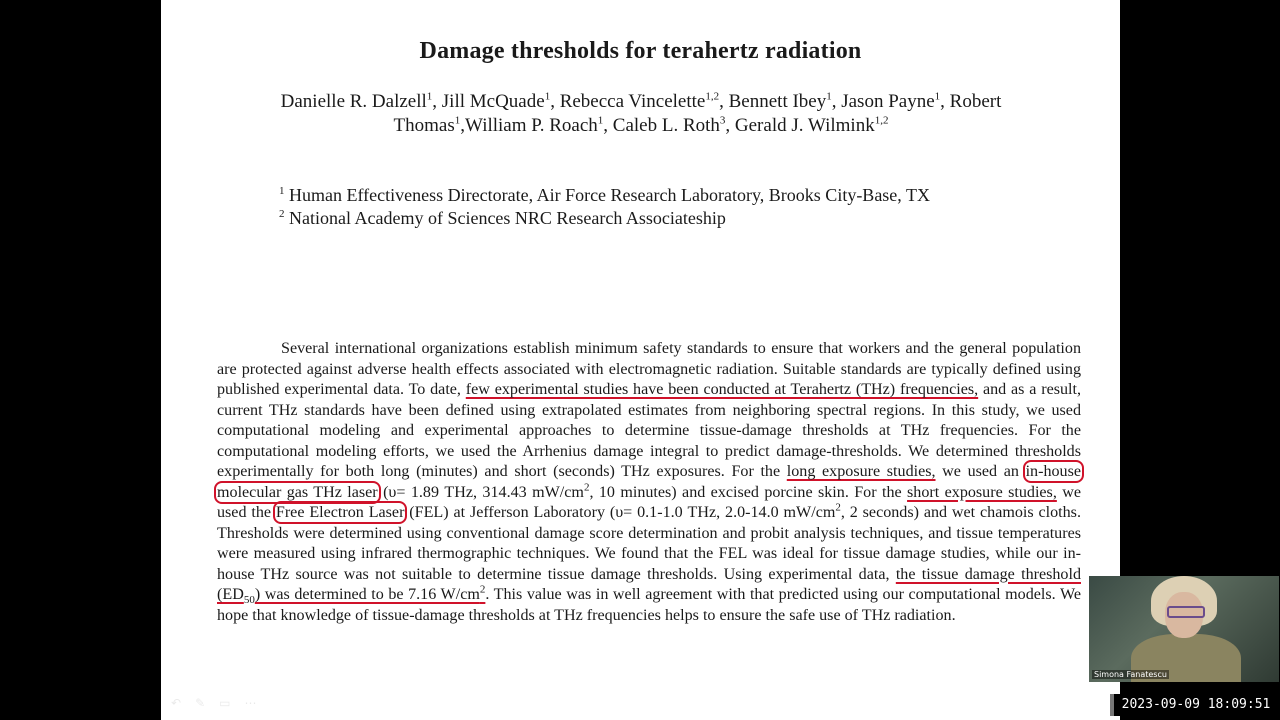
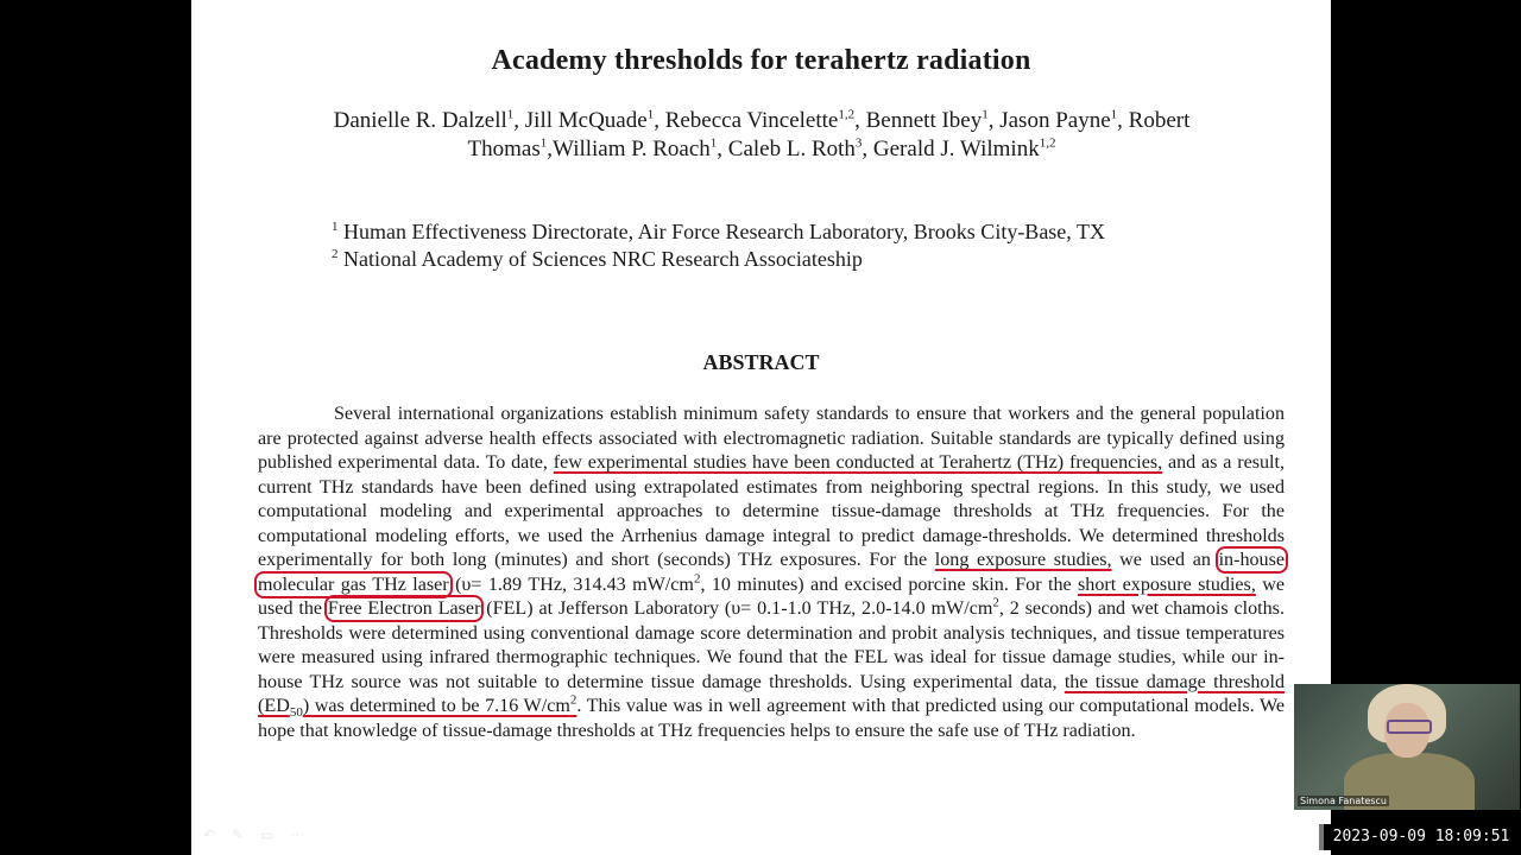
- Damage thresholds for terahertz radiation
+ Academy thresholds for terahertz radiation
  Danielle R. Dalzell1, Jill McQuade1, Rebecca Vincelette1,2, Bennett Ibey1, Jason Payne1, Robert Thomas1,William P. Roach1, Caleb L. Roth3, Gerald J. Wilmink1,2
  1 Human Effectiveness Directorate, Air Force Research Laboratory, Brooks City-Base, TX
  2 National Academy of Sciences NRC Research Associateship
+ ABSTRACT
  Several international organizations establish minimum safety standards to ensure that workers and the general population are protected against adverse health effects associated with electromagnetic radiation. Suitable standards are typically defined using published experimental data. To date, few experimental studies have been conducted at Terahertz (THz) frequencies, and as a result, current THz standards have been defined using extrapolated estimates from neighboring spectral regions. In this study, we used computational modeling and experimental approaches to determine tissue-damage thresholds at THz frequencies. For the computational modeling efforts, we used the Arrhenius damage integral to predict damage-thresholds. We determined thresholds experimentally for both long (minutes) and short (seconds) THz exposures. For the long exposure studies, we used an in-house molecular gas THz laser (υ= 1.89 THz, 314.43 mW/cm2, 10 minutes) and excised porcine skin. For the short exposure studies, we used the Free Electron Laser (FEL) at Jefferson Laboratory (υ= 0.1-1.0 THz, 2.0-14.0 mW/cm2, 2 seconds) and wet chamois cloths. Thresholds were determined using conventional damage score determination and probit analysis techniques, and tissue temperatures were measured using infrared thermographic techniques. We found that the FEL was ideal for tissue damage studies, while our in-house THz source was not suitable to determine tissue damage thresholds. Using experimental data, the tissue damage threshold (ED50) was determined to be 7.16 W/cm2. This value was in well agreement with that predicted using our computational models. We hope that knowledge of tissue-damage thresholds at THz frequencies helps to ensure the safe use of THz radiation.
  Simona Fanatescu
  2023-09-09 18:09:51
